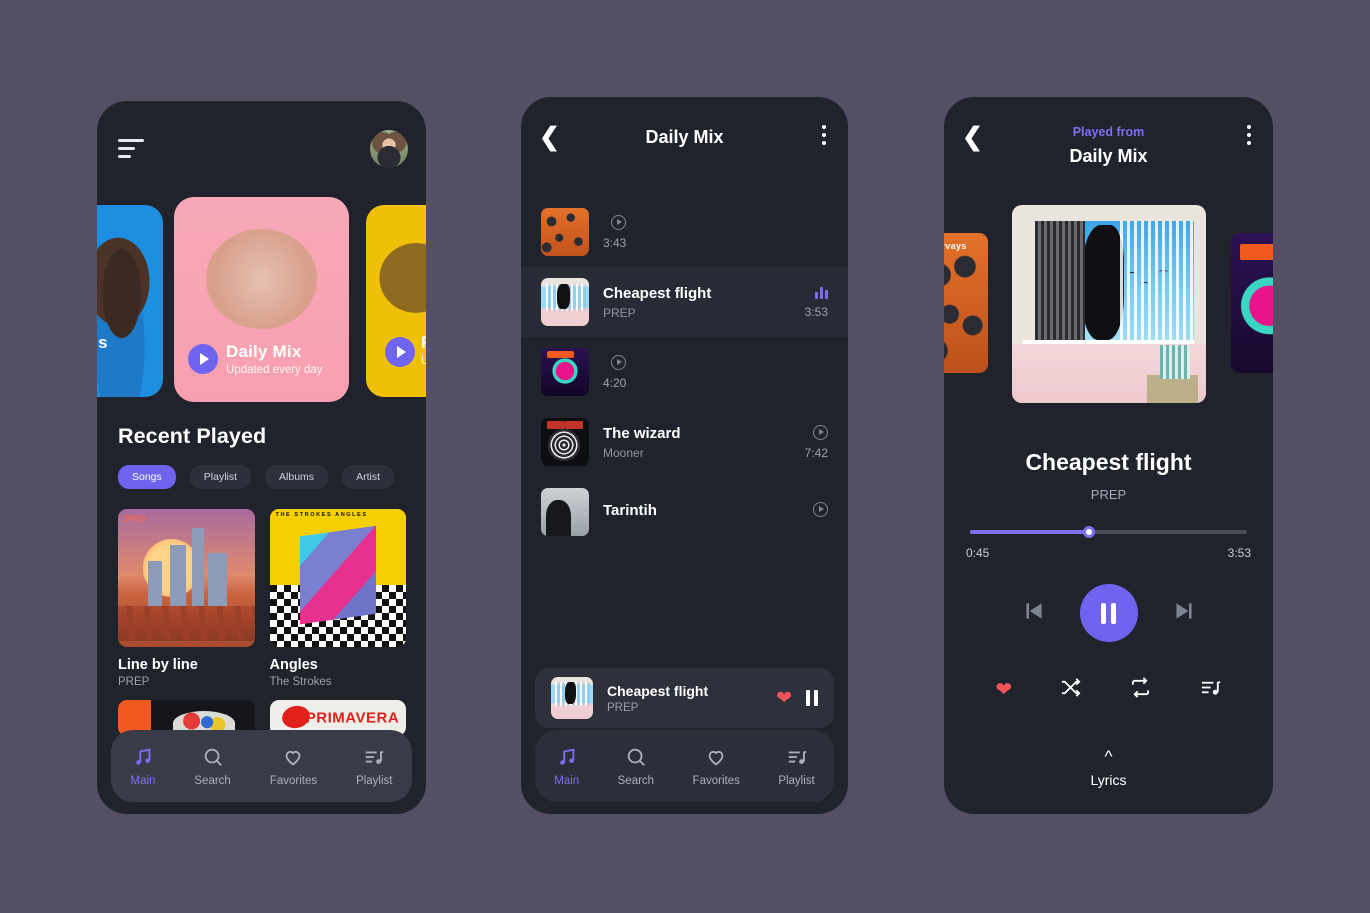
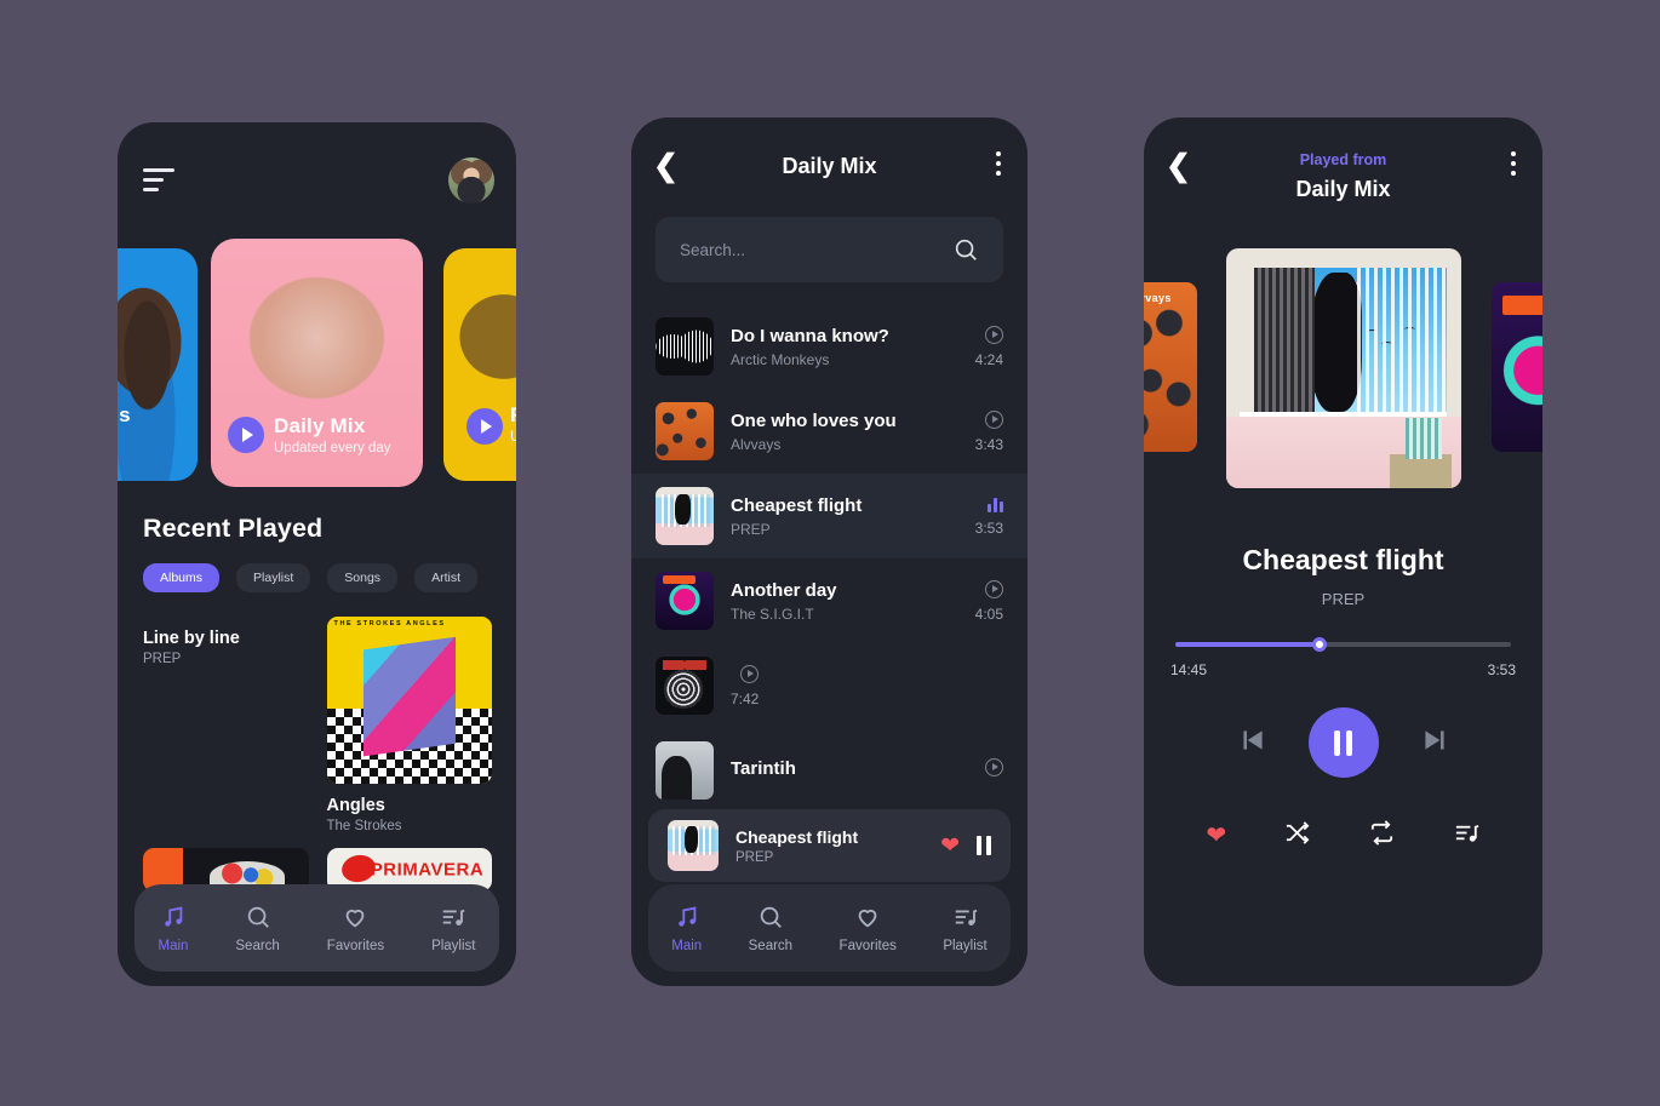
  Daily Mix
  Updated every day
  Recent Played
- Songs
+ Albums
  Playlist
- Albums
+ Songs
  Artist
- prep
  Line by line
  PREP
  Angles
  The Strokes
  PRIMAVERA
  Main
  Search
  Favorites
  Playlist
  ❮
  Daily Mix
+ Search...
+ Do I wanna know?
+ Arctic Monkeys
+ 4:24
+ One who loves you
+ Alvvays
  3:43
  Cheapest flight
  PREP
  3:53
+ Another day
+ The S.I.G.I.T
- 4:20
+ 4:05
- The wizard
- Mooner
  7:42
  Tarintih
  Cheapest flight
  PREP
  ❤
  Main
  Search
  Favorites
  Playlist
  ❮
  Played from
  Daily Mix
  Cheapest flight
  PREP
- 0:45
+ 14:45
  3:53
  ❤
- ^
- Lyrics
